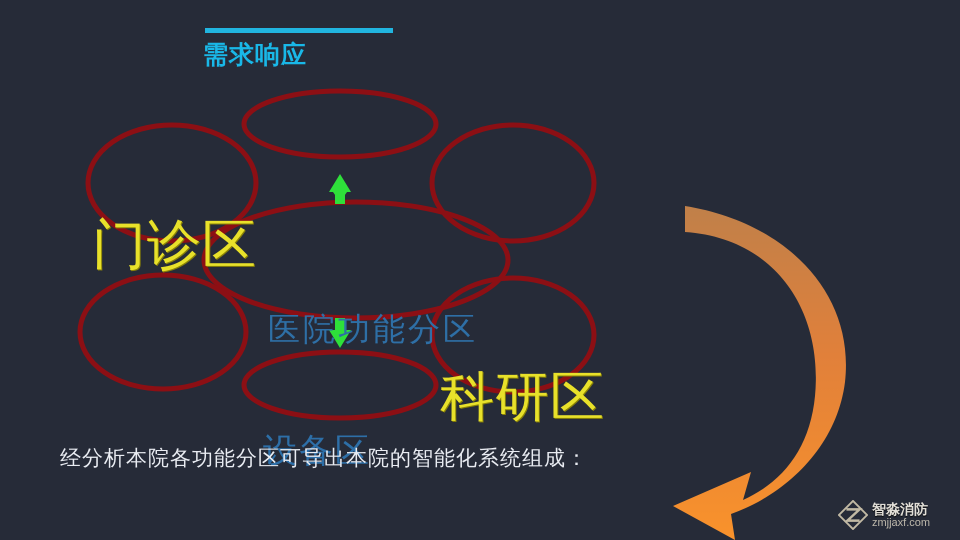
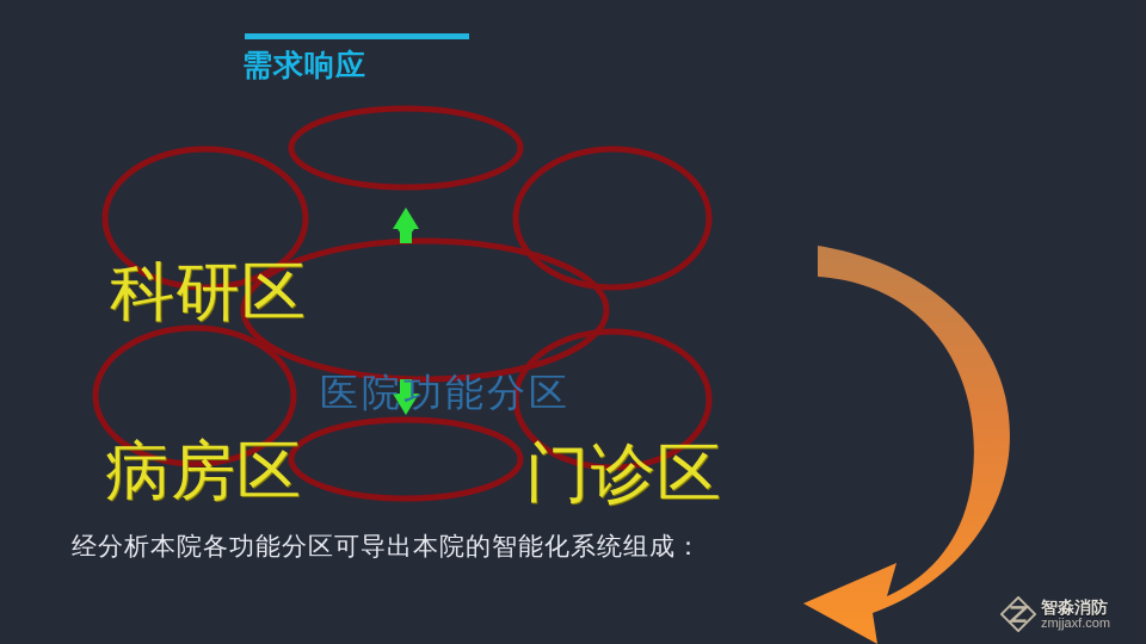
  需求响应
- 门诊区
+ 科研区
+ 病房区
- 科研区
+ 门诊区
- 设备区
  医院功能分区
  经分析本院各功能分区可导出本院的智能化系统组成：
  智淼消防
  zmjjaxf.com
